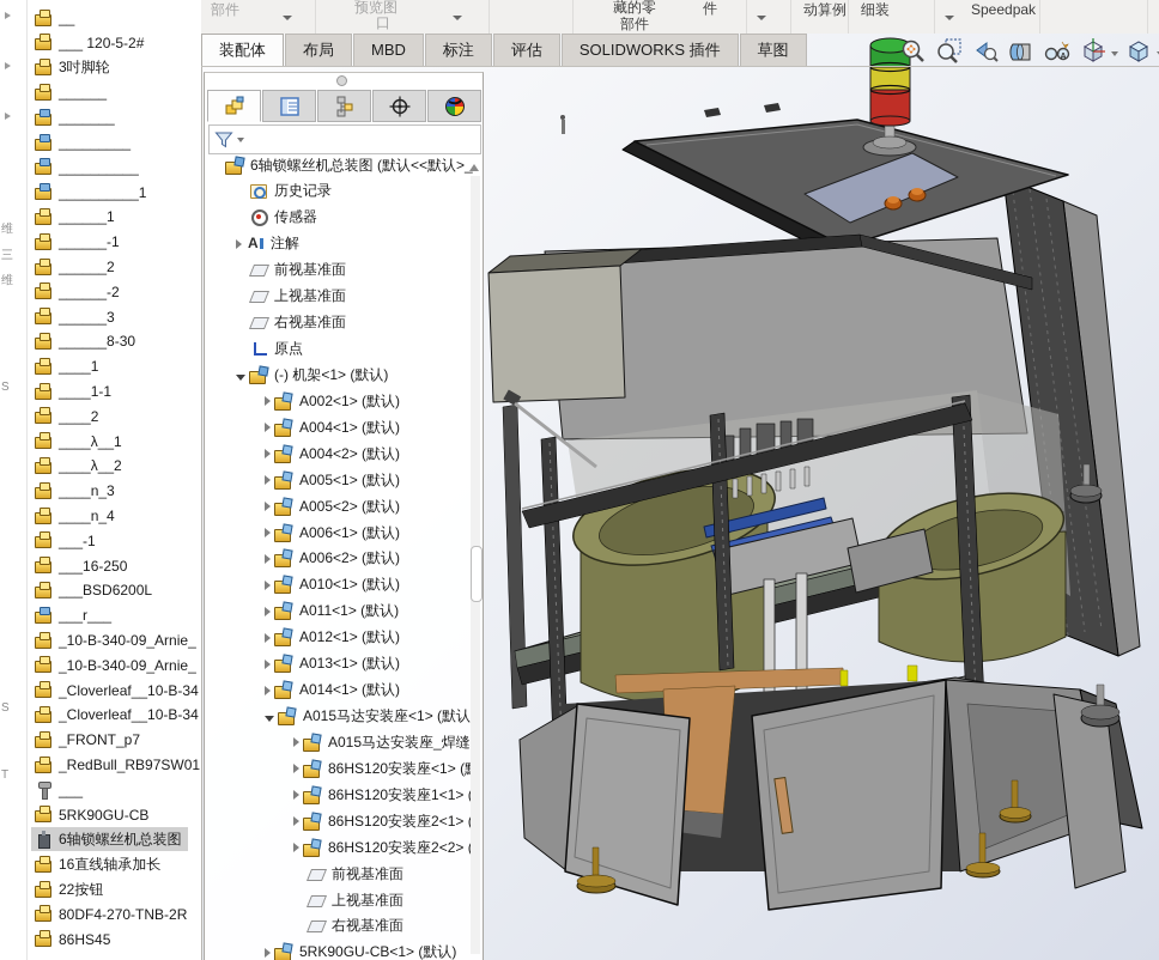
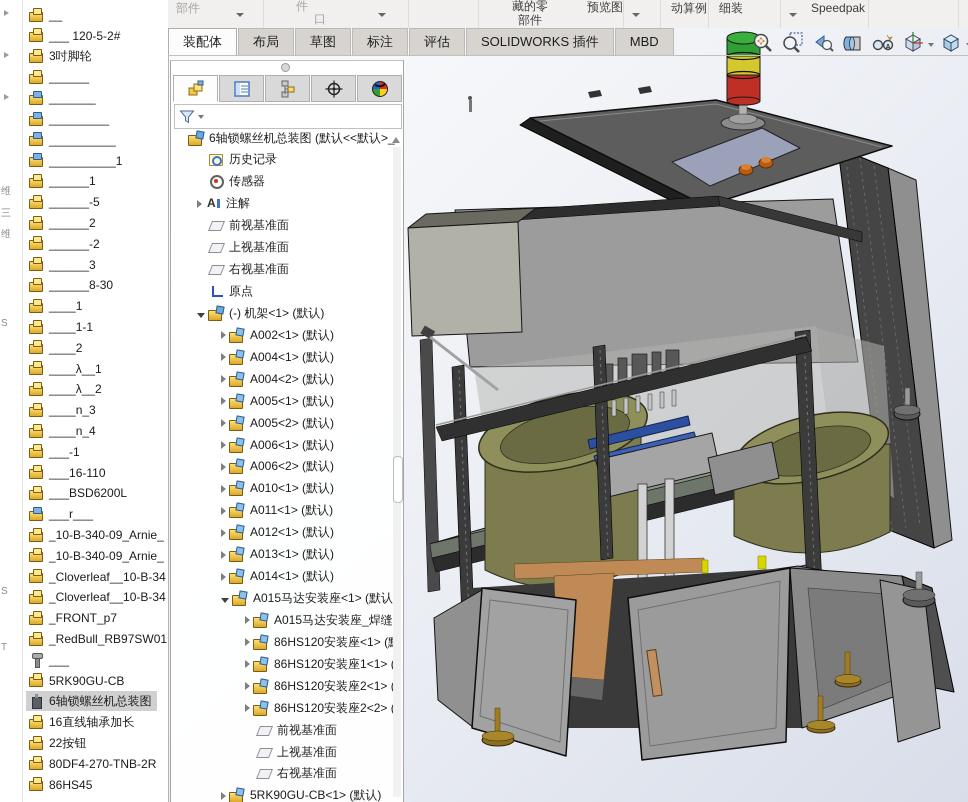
  维
  三
  维
  S
  S
  T
  __
  ___ 120-5-2#
  3吋脚轮
  ______
  _______
  _________
  __________
  __________1
  ______1
- ______-1
+ ______-5
  ______2
  ______-2
  ______3
  ______8-30
  ____1
  ____1-1
  ____2
  ____λ__1
  ____λ__2
  ____n_3
  ____n_4
  ___-1
- ___16-250
+ ___16-110
  ___BSD6200L
  ___r___
  _10-B-340-09_Arnie_
  _10-B-340-09_Arnie_
  _Cloverleaf__10-B-34
  _Cloverleaf__10-B-34
  _FRONT_p7
  _RedBull_RB97SW01
  ___
  5RK90GU-CB
  6轴锁螺丝机总装图
  16直线轴承加长
  22按钮
  80DF4-270-TNB-2R
  86HS45
  部件
- 预览图
+ 件
  口
  藏的零
  部件
- 件
+ 预览图
  动算例
  细装
  Speedpak
  装配体
  布局
- MBD
+ 草图
  标注
  评估
  SOLIDWORKS 插件
- 草图
+ MBD
  6轴锁螺丝机总装图 (默认<<默认>_
  历史记录
  传感器
  注解
  前视基准面
  上视基准面
  右视基准面
  原点
  (-) 机架<1> (默认)
  A002<1> (默认)
  A004<1> (默认)
  A004<2> (默认)
  A005<1> (默认)
  A005<2> (默认)
  A006<1> (默认)
  A006<2> (默认)
  A010<1> (默认)
  A011<1> (默认)
  A012<1> (默认)
  A013<1> (默认)
  A014<1> (默认)
  A015马达安装座<1> (默认
  A015马达安装座_焊缝
  86HS120安装座<1> (
  86HS120安装座1<1>
  86HS120安装座2<1>
  86HS120安装座2<2>
  前视基准面
  上视基准面
  右视基准面
  5RK90GU-CB<1> (默认)
